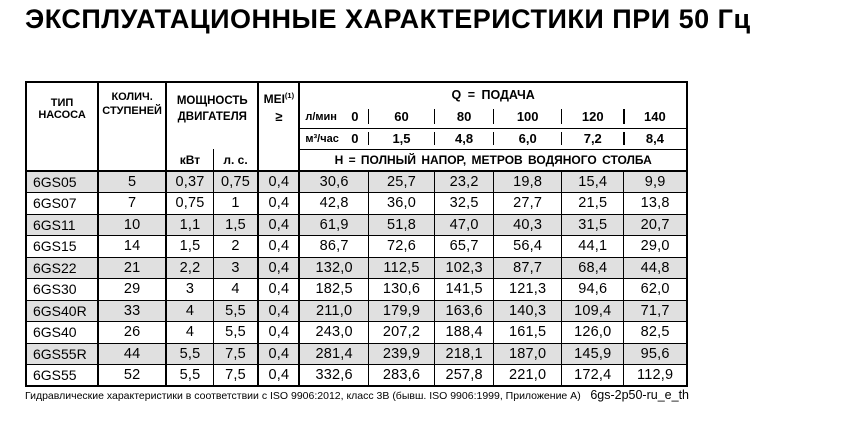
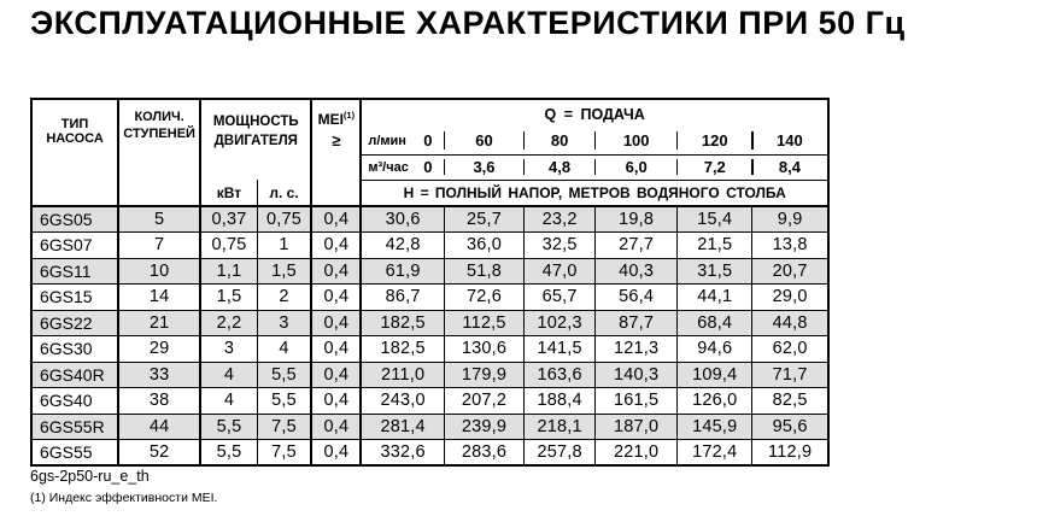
  ЭКСПЛУАТАЦИОННЫЕ ХАРАКТЕРИСТИКИ ПРИ 50 Гц
  ТИП НАСОСА	КОЛИЧ. СТУПЕНЕЙ	МОЩНОСТЬ ДВИГАТЕЛЯ	MEI(1) ≥	Q = ПОДАЧА
  л/мин 0	60	80	100	120	140
- м³/час 0	1,5	4,8	6,0	7,2	8,4
+ м³/час 0	3,6	4,8	6,0	7,2	8,4
  кВт	л. с.	Н = ПОЛНЫЙ НАПОР, МЕТРОВ ВОДЯНОГО СТОЛБА
  6GS05	5	0,37	0,75	0,4	30,6	25,7	23,2	19,8	15,4	9,9
  6GS07	7	0,75	1	0,4	42,8	36,0	32,5	27,7	21,5	13,8
  6GS11	10	1,1	1,5	0,4	61,9	51,8	47,0	40,3	31,5	20,7
  6GS15	14	1,5	2	0,4	86,7	72,6	65,7	56,4	44,1	29,0
- 6GS22	21	2,2	3	0,4	132,0	112,5	102,3	87,7	68,4	44,8
+ 6GS22	21	2,2	3	0,4	182,5	112,5	102,3	87,7	68,4	44,8
  6GS30	29	3	4	0,4	182,5	130,6	141,5	121,3	94,6	62,0
  6GS40R	33	4	5,5	0,4	211,0	179,9	163,6	140,3	109,4	71,7
- 6GS40	26	4	5,5	0,4	243,0	207,2	188,4	161,5	126,0	82,5
+ 6GS40	38	4	5,5	0,4	243,0	207,2	188,4	161,5	126,0	82,5
  6GS55R	44	5,5	7,5	0,4	281,4	239,9	218,1	187,0	145,9	95,6
  6GS55	52	5,5	7,5	0,4	332,6	283,6	257,8	221,0	172,4	112,9
- Гидравлические характеристики в соответствии с ISO 9906:2012, класс 3В (бывш. ISO 9906:1999, Приложение А)
  6gs-2p50-ru_e_th
+ (1) Индекс эффективности MEI.
